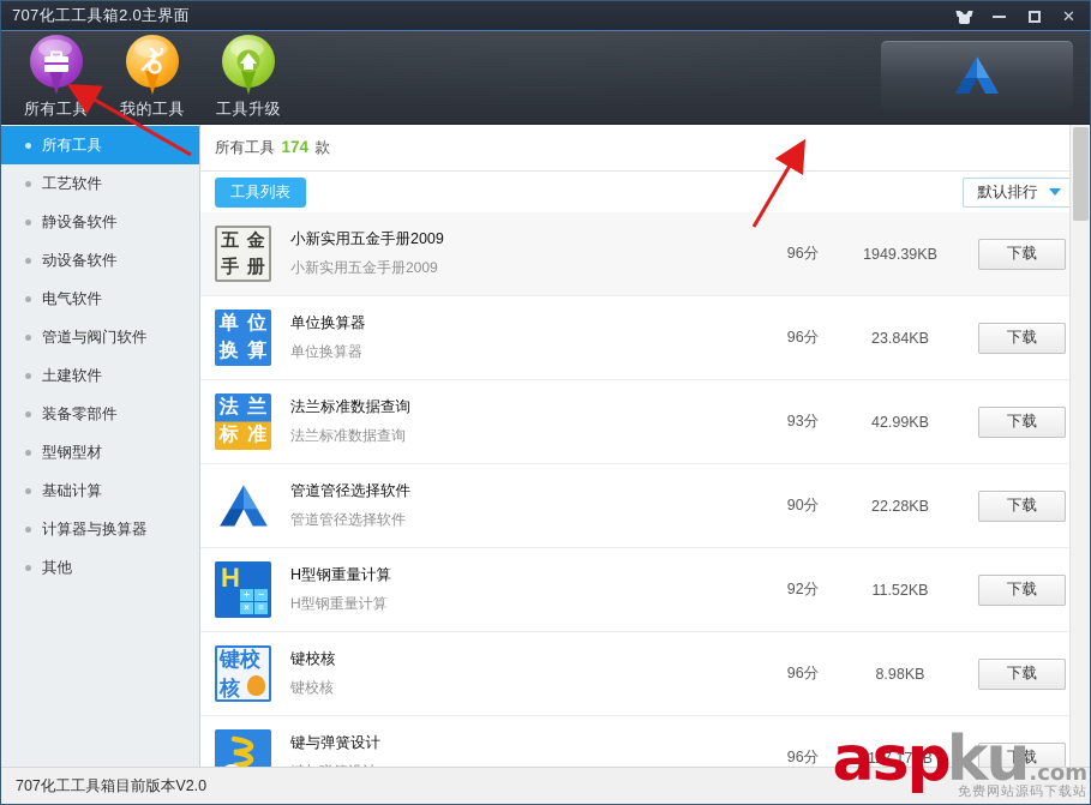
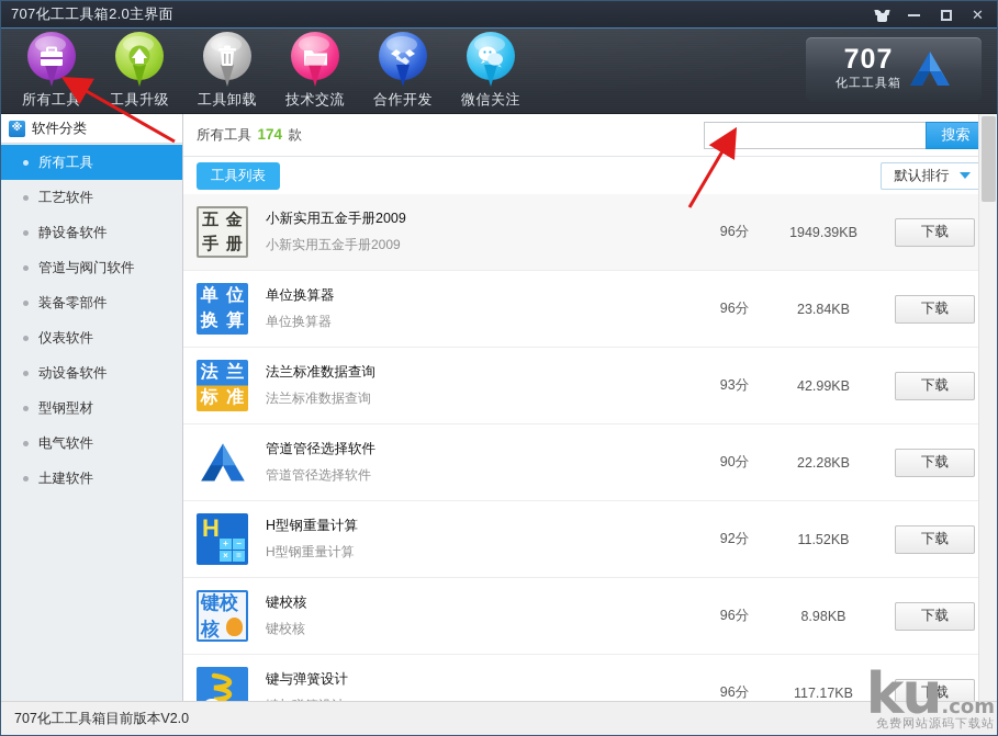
  707化工工具箱2.0主界面
  ✕
  所有工具
- 我的工具
  工具升级
+ 工具卸载
+ 技术交流
+ 合作开发
+ 微信关注
+ 707
+ 化工工具箱
+ ※
+ 软件分类
  所有工具
  工艺软件
  静设备软件
- 动设备软件
+ 管道与阀门软件
- 电气软件
+ 装备零部件
+ 仪表软件
- 管道与阀门软件
+ 动设备软件
- 土建软件
+ 型钢型材
- 装备零部件
+ 电气软件
- 型钢型材
+ 土建软件
- 基础计算
- 计算器与换算器
- 其他
  所有工具 174 款
+ 搜索
  工具列表
  默认排行
  五
  金
  手
  册
  小新实用五金手册2009
  小新实用五金手册2009
  96分
  1949.39KB
  下载
  单
  位
  换
  算
  单位换算器
  单位换算器
  96分
  23.84KB
  下载
  法
  兰
  标
  准
  法兰标准数据查询
  法兰标准数据查询
  93分
  42.99KB
  下载
  管道管径选择软件
  管道管径选择软件
  90分
  22.28KB
  下载
  H
  +
  −
  ×
  =
  H型钢重量计算
  H型钢重量计算
  92分
  11.52KB
  下载
  键校
  核
  键校核
  键校核
  96分
  8.98KB
  下载
  键与弹簧设计
  96分
  117.17KB
  下载
  707化工工具箱目前版本V2.0
- asp
  ku
  .com
  免费网站源码下载站
